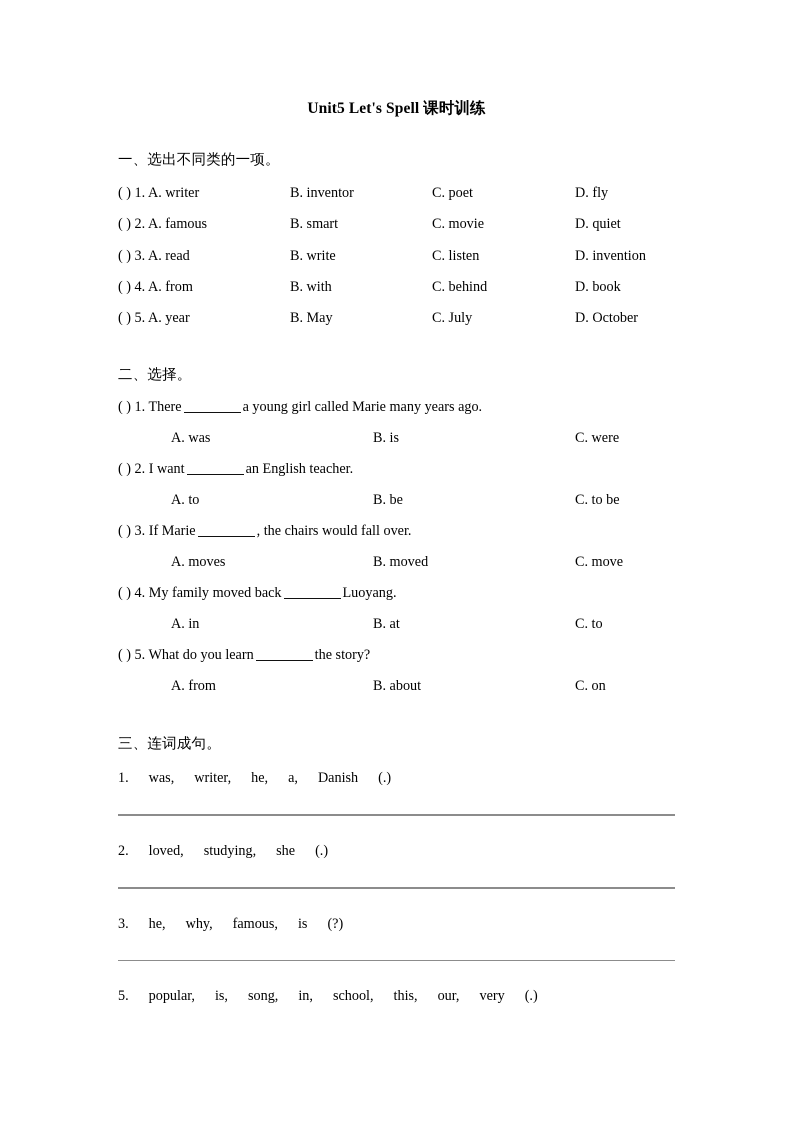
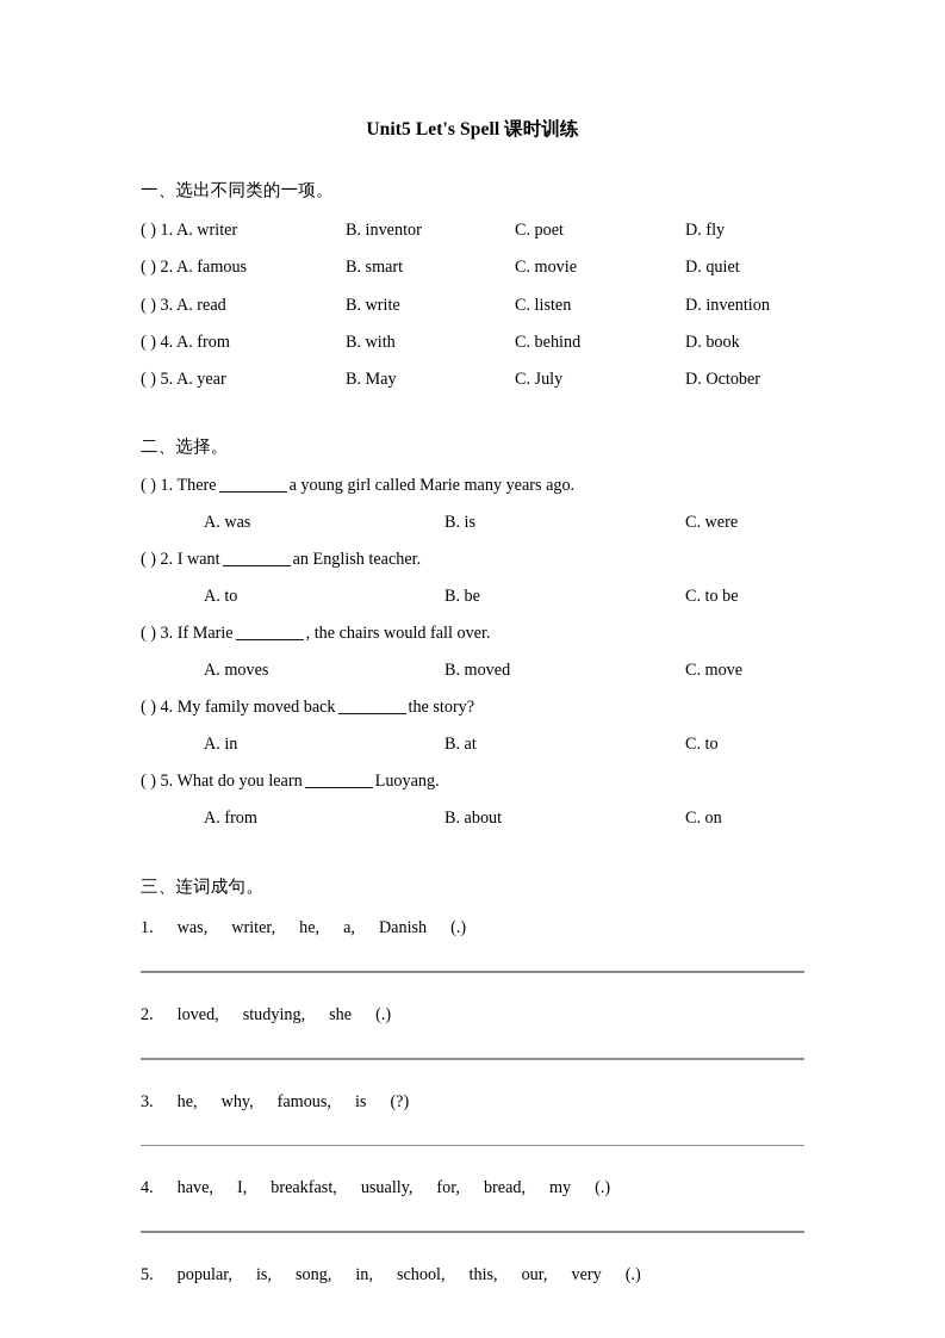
  Unit5 Let's Spell 课时训练
  一、选出不同类的一项。
  ( ) 1. A. writer
  B. inventor
  C. poet
  D. fly
  ( ) 2. A. famous
  B. smart
  C. movie
  D. quiet
  ( ) 3. A. read
  B. write
  C. listen
  D. invention
  ( ) 4. A. from
  B. with
  C. behind
  D. book
  ( ) 5. A. year
  B. May
  C. July
  D. October
  二、选择。
  ( ) 1. There a young girl called Marie many years ago.
  A. was
  B. is
  C. were
  ( ) 2. I want an English teacher.
  A. to
  B. be
  C. to be
  ( ) 3. If Marie , the chairs would fall over.
  A. moves
  B. moved
  C. move
- ( ) 4. My family moved back Luoyang.
+ ( ) 4. My family moved back the story?
  A. in
  B. at
  C. to
- ( ) 5. What do you learn the story?
+ ( ) 5. What do you learn Luoyang.
  A. from
  B. about
  C. on
  三、连词成句。
  1. was, writer, he, a, Danish (.)
  2. loved, studying, she (.)
  3. he, why, famous, is (?)
+ 4. have, I, breakfast, usually, for, bread, my (.)
  5. popular, is, song, in, school, this, our, very (.)
